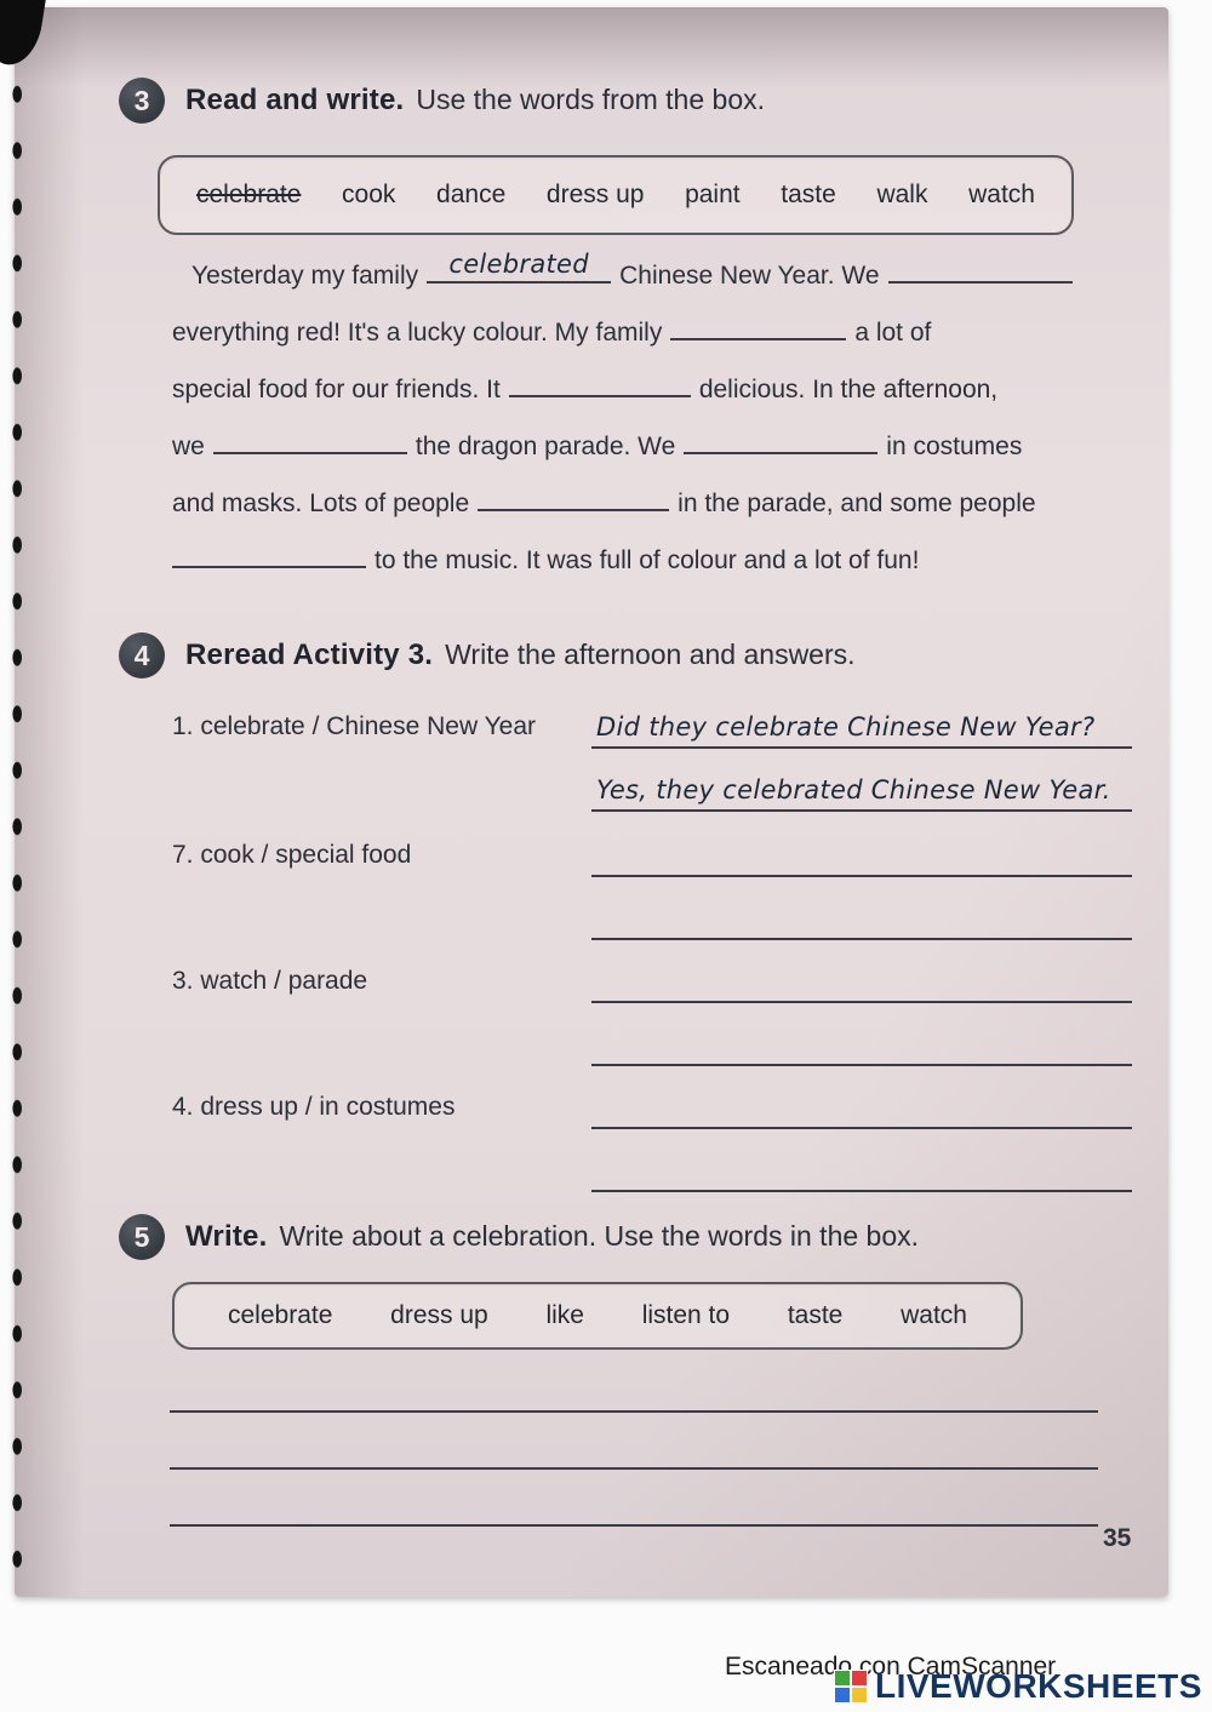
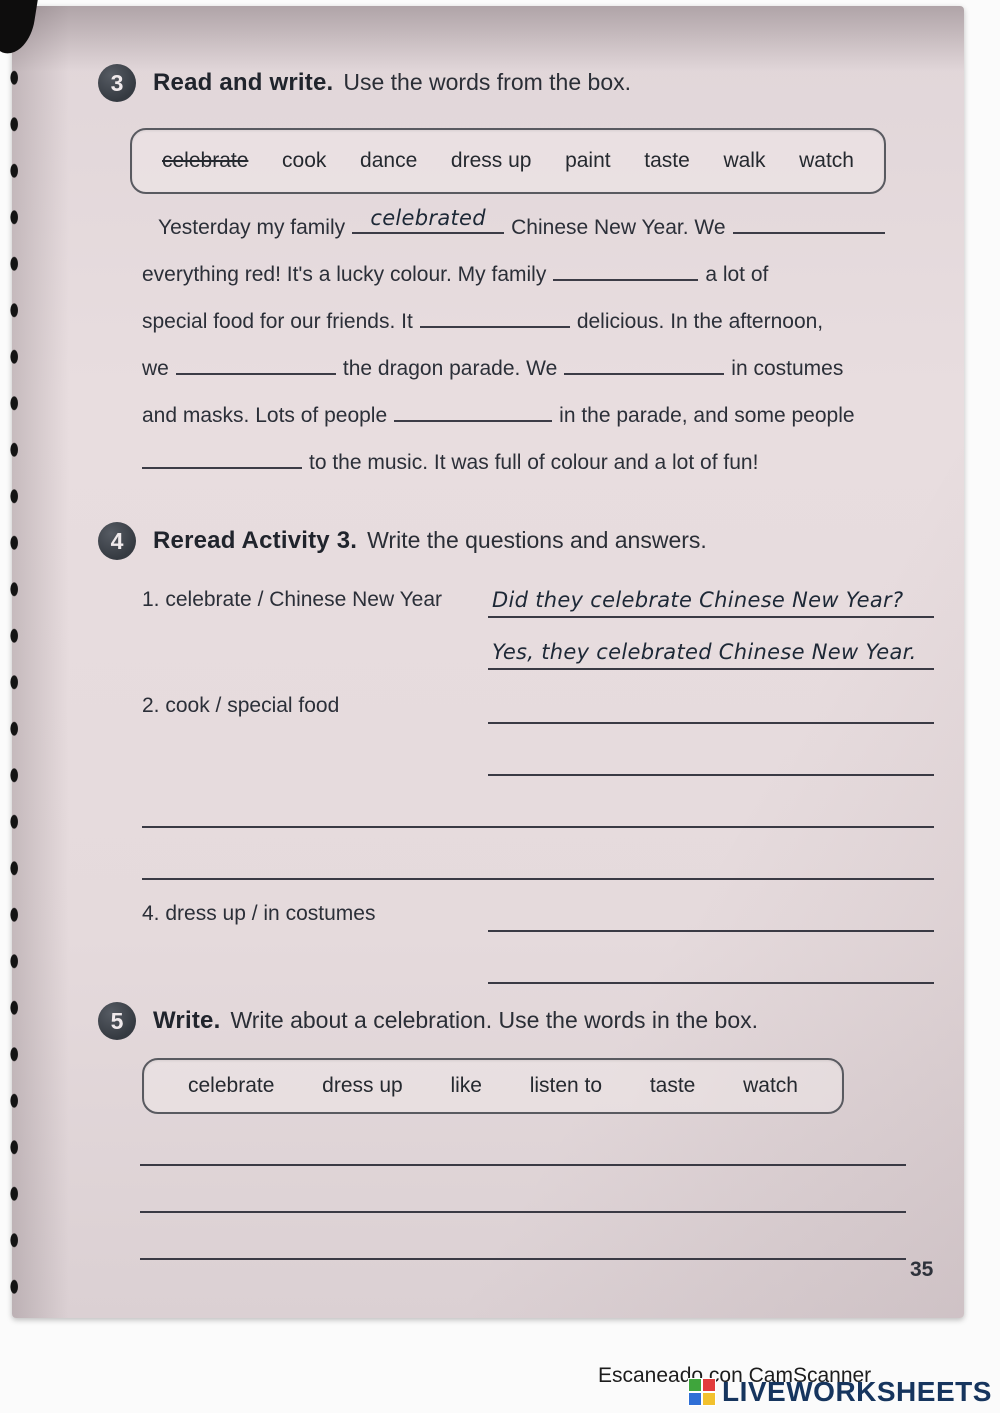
  3
  Read and write. Use the words from the box.
  celebrate
  cook
  dance
  dress up
  paint
  taste
  walk
  watch
  Yesterday my family
  celebrated
  Chinese New Year. We
  everything red! It's a lucky colour. My family a lot of
  special food for our friends. It delicious. In the afternoon,
  we the dragon parade. We in costumes
  and masks. Lots of people in the parade, and some people
  to the music. It was full of colour and a lot of fun!
  4
- Reread Activity 3. Write the afternoon and answers.
+ Reread Activity 3. Write the questions and answers.
  1. celebrate / Chinese New Year
  Did they celebrate Chinese New Year?
  Yes, they celebrated Chinese New Year.
- 7. cook / special food
+ 2. cook / special food
- 3. watch / parade
  4. dress up / in costumes
  5
  Write. Write about a celebration. Use the words in the box.
  celebrate
  dress up
  like
  listen to
  taste
  watch
  35
  Escaneado con CamScanner
  LIVEWORKSHEETS
